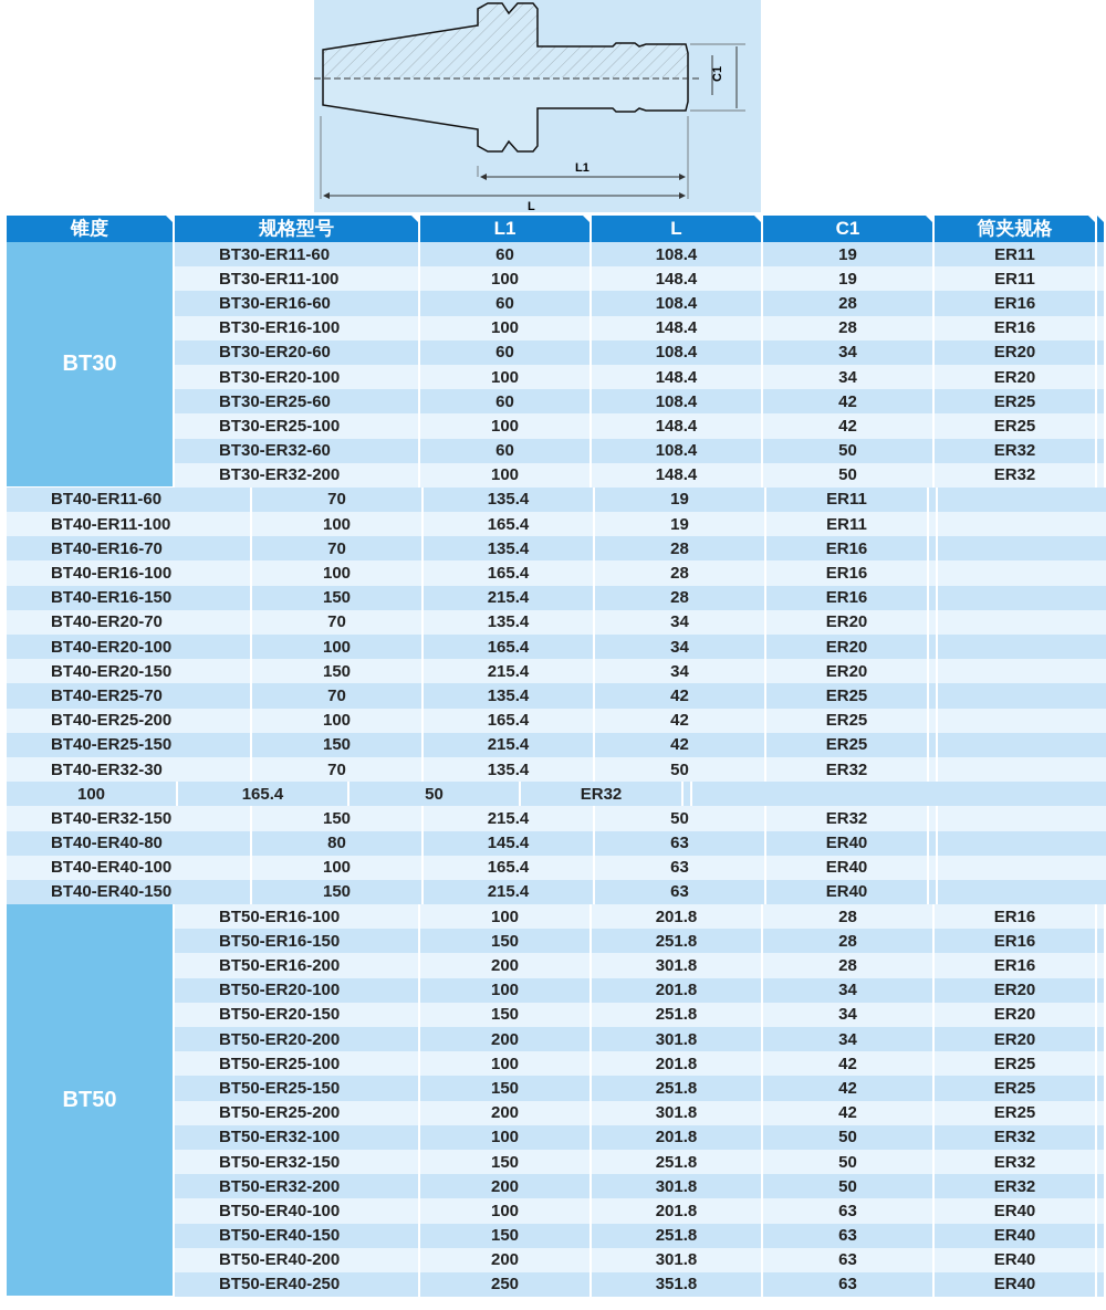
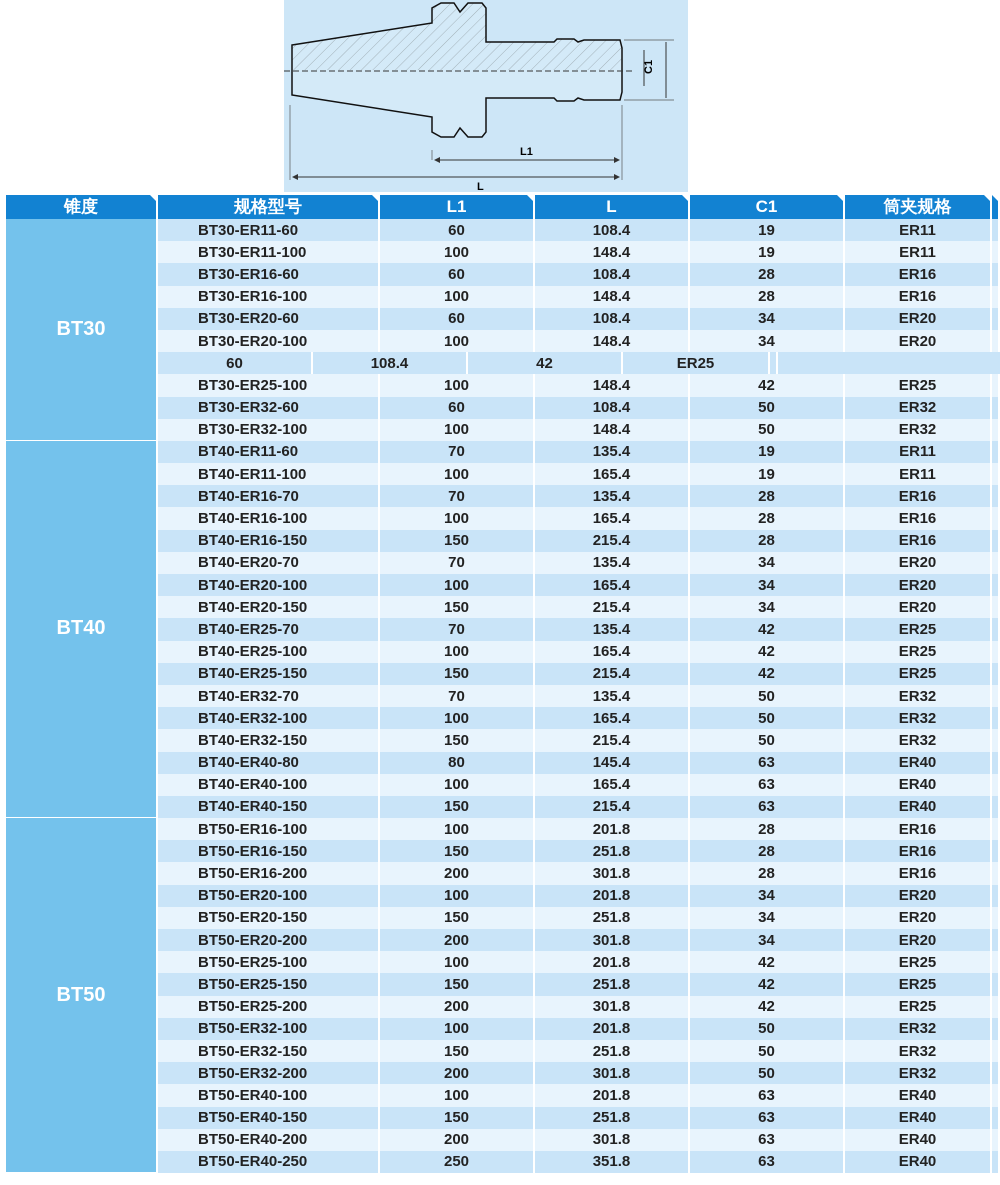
  L1
  L
  锥度
  规格型号
  L1
  L
  C1
  筒夹规格
  BT30
  BT30-ER11-60
  60
  108.4
  19
  ER11
  BT30-ER11-100
  100
  148.4
  19
  ER11
  BT30-ER16-60
  60
  108.4
  28
  ER16
  BT30-ER16-100
  100
  148.4
  28
  ER16
  BT30-ER20-60
  60
  108.4
  34
  ER20
  BT30-ER20-100
  100
  148.4
  34
  ER20
- BT30-ER25-60
  60
  108.4
  42
  ER25
  BT30-ER25-100
  100
  148.4
  42
  ER25
  BT30-ER32-60
  60
  108.4
  50
  ER32
- BT30-ER32-200
+ BT30-ER32-100
  100
  148.4
  50
  ER32
+ BT40
  BT40-ER11-60
  70
  135.4
  19
  ER11
  BT40-ER11-100
  100
  165.4
  19
  ER11
  BT40-ER16-70
  70
  135.4
  28
  ER16
  BT40-ER16-100
  100
  165.4
  28
  ER16
  BT40-ER16-150
  150
  215.4
  28
  ER16
  BT40-ER20-70
  70
  135.4
  34
  ER20
  BT40-ER20-100
  100
  165.4
  34
  ER20
  BT40-ER20-150
  150
  215.4
  34
  ER20
  BT40-ER25-70
  70
  135.4
  42
  ER25
- BT40-ER25-200
+ BT40-ER25-100
  100
  165.4
  42
  ER25
  BT40-ER25-150
  150
  215.4
  42
  ER25
- BT40-ER32-30
+ BT40-ER32-70
  70
  135.4
  50
  ER32
+ BT40-ER32-100
  100
  165.4
  50
  ER32
  BT40-ER32-150
  150
  215.4
  50
  ER32
  BT40-ER40-80
  80
  145.4
  63
  ER40
  BT40-ER40-100
  100
  165.4
  63
  ER40
  BT40-ER40-150
  150
  215.4
  63
  ER40
  BT50
  BT50-ER16-100
  100
  201.8
  28
  ER16
  BT50-ER16-150
  150
  251.8
  28
  ER16
  BT50-ER16-200
  200
  301.8
  28
  ER16
  BT50-ER20-100
  100
  201.8
  34
  ER20
  BT50-ER20-150
  150
  251.8
  34
  ER20
  BT50-ER20-200
  200
  301.8
  34
  ER20
  BT50-ER25-100
  100
  201.8
  42
  ER25
  BT50-ER25-150
  150
  251.8
  42
  ER25
  BT50-ER25-200
  200
  301.8
  42
  ER25
  BT50-ER32-100
  100
  201.8
  50
  ER32
  BT50-ER32-150
  150
  251.8
  50
  ER32
  BT50-ER32-200
  200
  301.8
  50
  ER32
  BT50-ER40-100
  100
  201.8
  63
  ER40
  BT50-ER40-150
  150
  251.8
  63
  ER40
  BT50-ER40-200
  200
  301.8
  63
  ER40
  BT50-ER40-250
  250
  351.8
  63
  ER40
